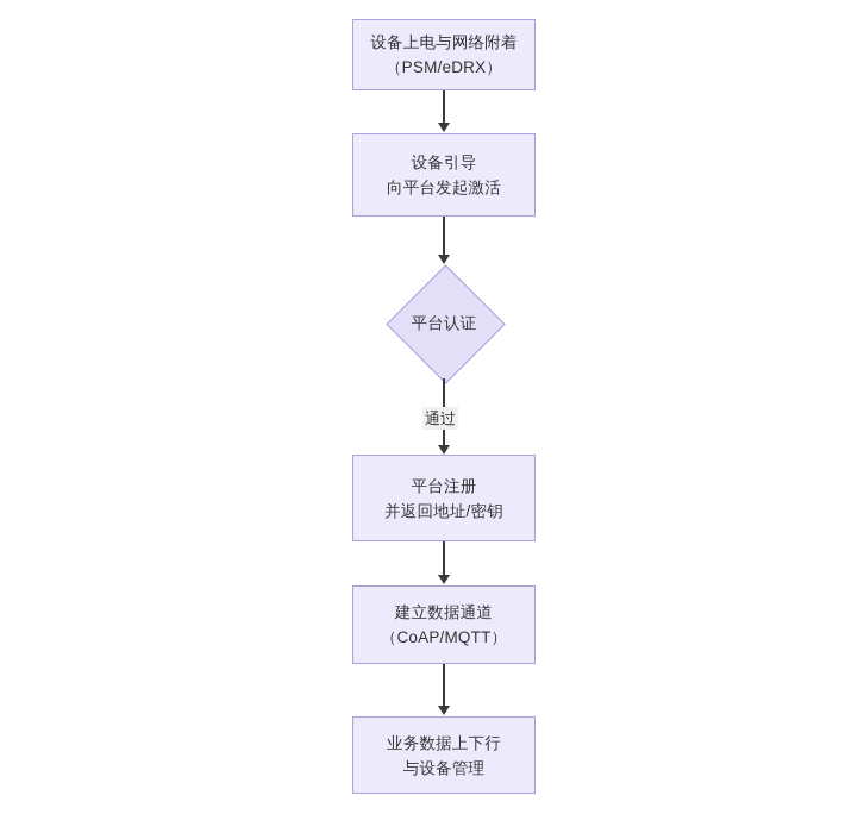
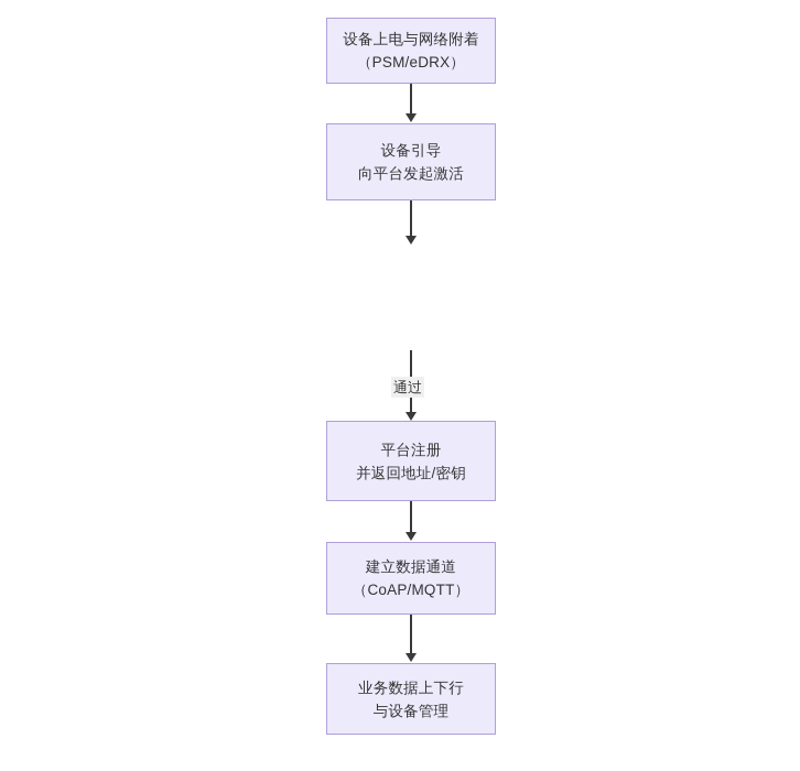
  设备上电与网络附着
  （PSM/eDRX）
  设备引导
  向平台发起激活
- 平台认证
  通过
  平台注册
  并返回地址/密钥
  建立数据通道
  （CoAP/MQTT）
  业务数据上下行
  与设备管理
